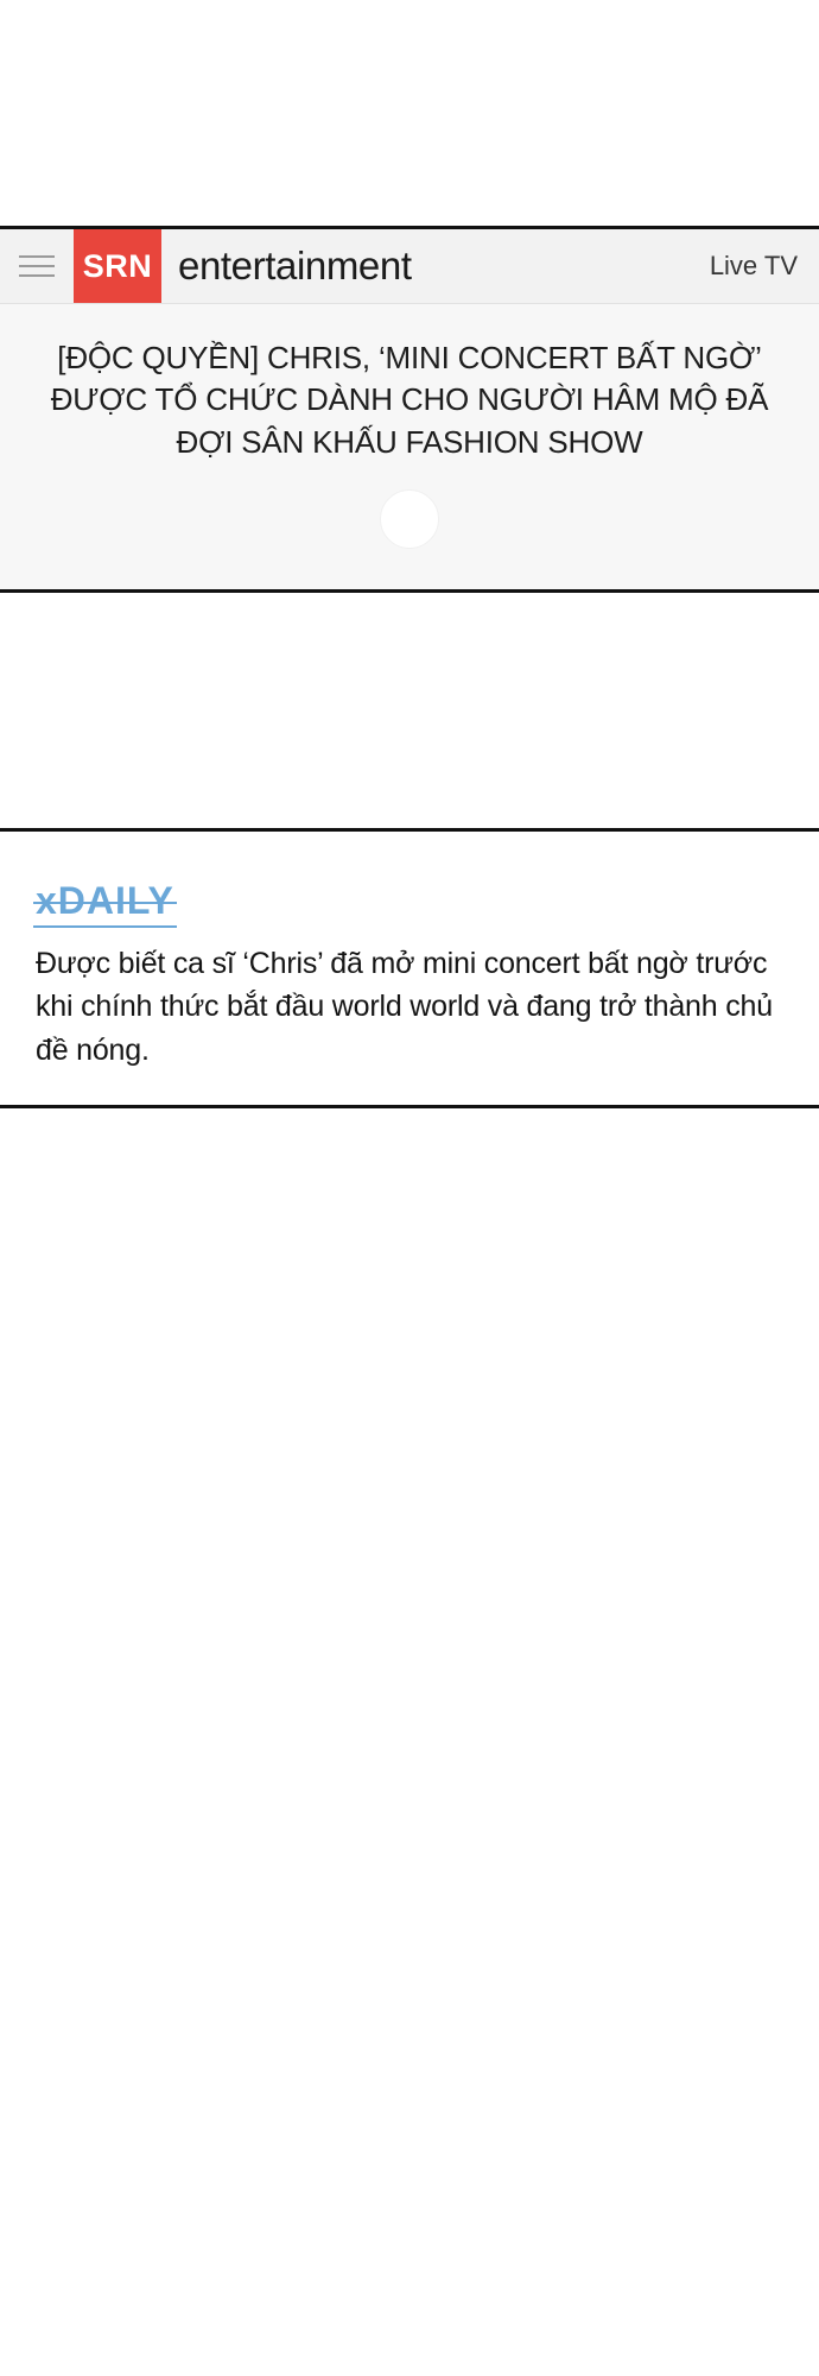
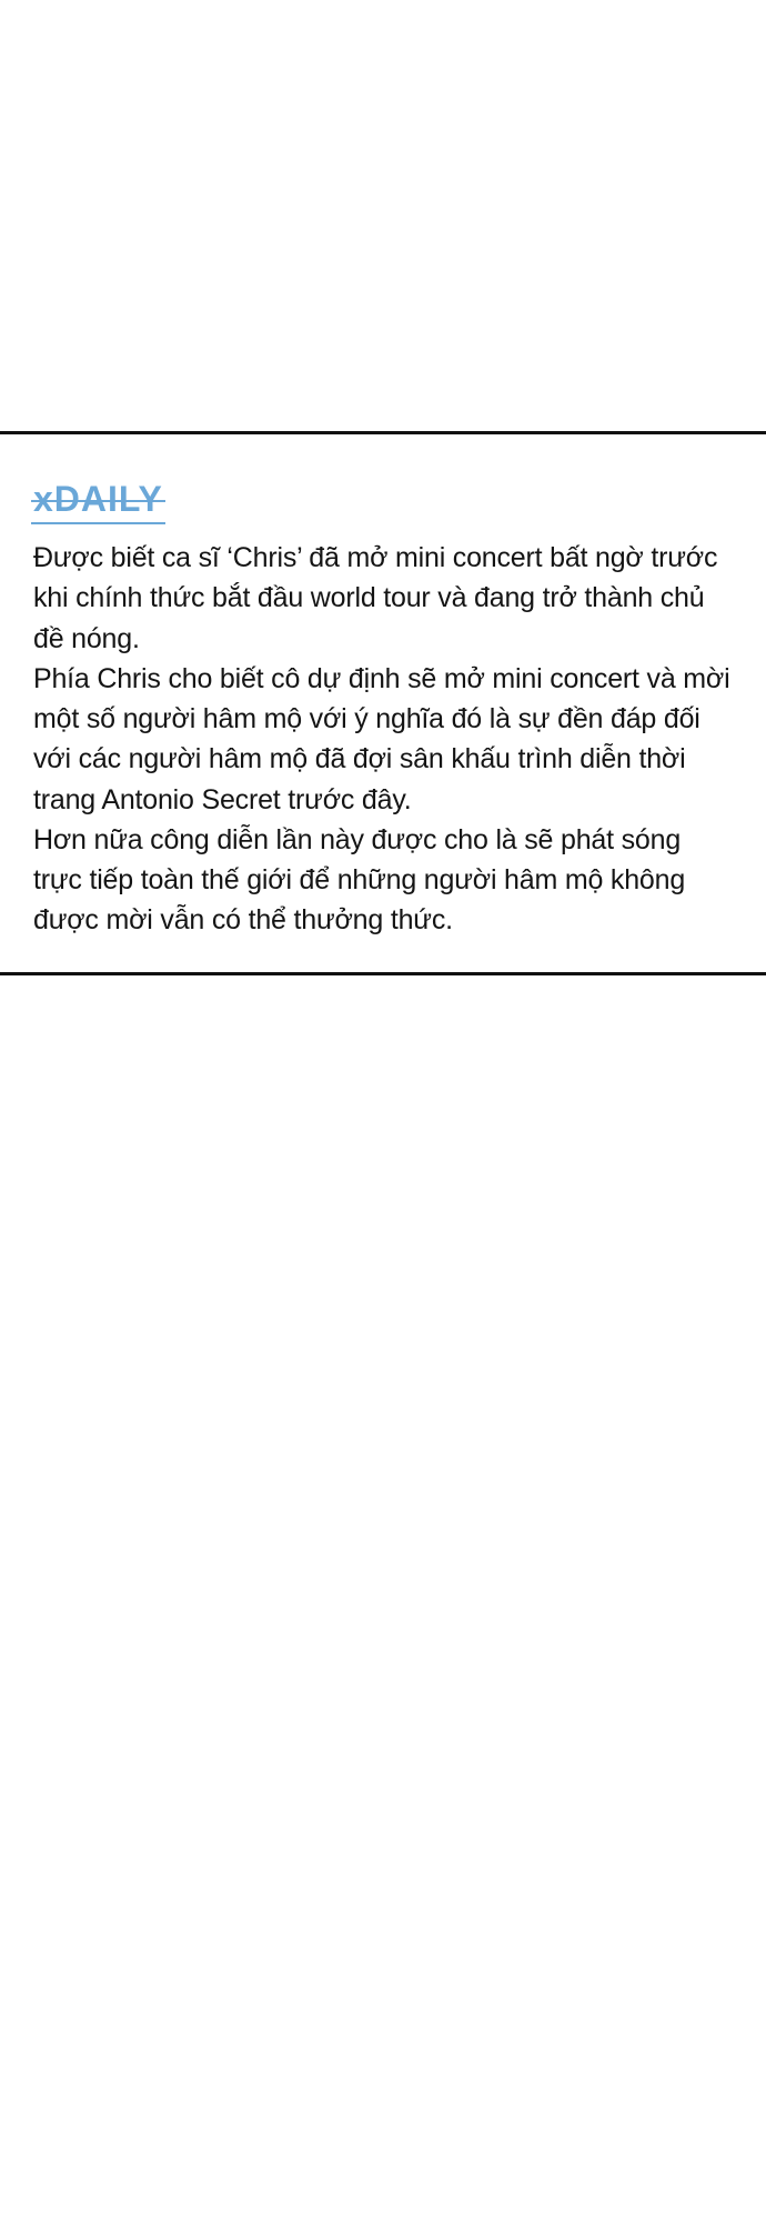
- SRN
- entertainment
- Live TV
- [ĐỘC QUYỀN] CHRIS, ‘MINI CONCERT BẤT NGỜ’ ĐƯỢC TỔ CHỨC DÀNH CHO NGƯỜI HÂM MỘ ĐÃ ĐỢI SÂN KHẤU FASHION SHOW
  xDAILY
- Được biết ca sĩ ‘Chris’ đã mở mini concert bất ngờ trước khi chính thức bắt đầu world world và đang trở thành chủ đề nóng.
+ Được biết ca sĩ ‘Chris’ đã mở mini concert bất ngờ trước khi chính thức bắt đầu world tour và đang trở thành chủ đề nóng.
+ Phía Chris cho biết cô dự định sẽ mở mini concert và mời một số người hâm mộ với ý nghĩa đó là sự đền đáp đối với các người hâm mộ đã đợi sân khấu trình diễn thời trang Antonio Secret trước đây.
+ Hơn nữa công diễn lần này được cho là sẽ phát sóng trực tiếp toàn thế giới để những người hâm mộ không được mời vẫn có thể thưởng thức.
